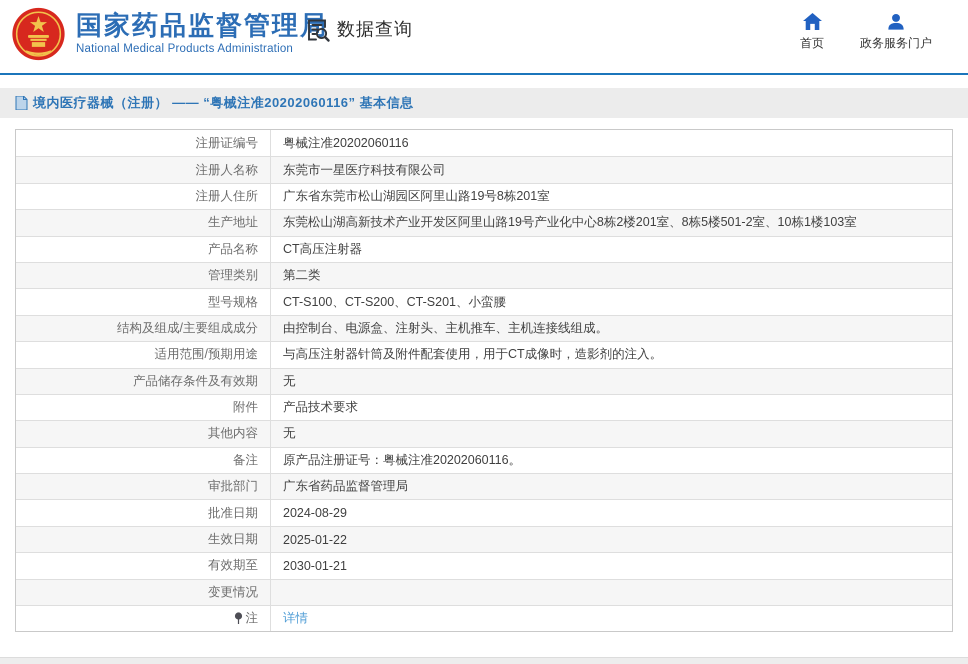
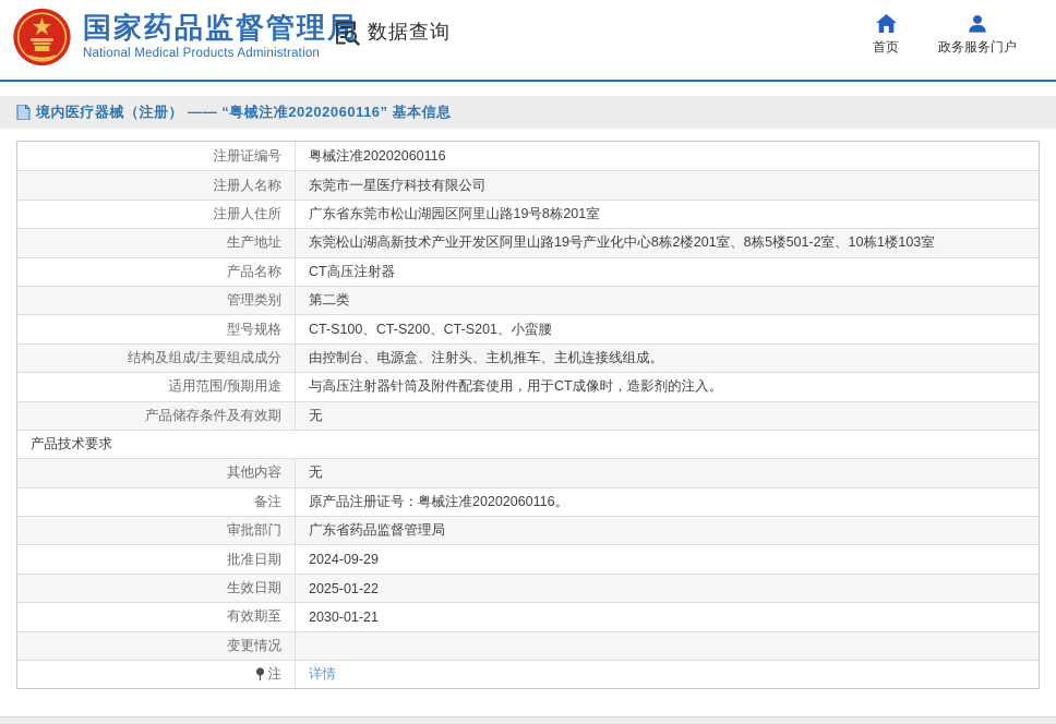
  国家药品监督管理
  National Medical Products Administration
  数据查询
  首页
  政务服务门户
  境内医疗器械（注册） —— “粤械注准20202060116” 基本信息
  注册证编号
  粤械注准20202060116
  注册人名称
  东莞市一星医疗科技有限公司
  注册人住所
  广东省东莞市松山湖园区阿里山路19号8栋201室
  生产地址
  东莞松山湖高新技术产业开发区阿里山路19号产业化中心8栋2楼201室、8栋5楼501-2室、10栋1楼103室
  产品名称
  CT高压注射器
  管理类别
  第二类
  型号规格
  CT-S100、CT-S200、CT-S201、小蛮腰
  结构及组成/主要组成成分
  由控制台、电源盒、注射头、主机推车、主机连接线组成。
  适用范围/预期用途
  与高压注射器针筒及附件配套使用，用于CT成像时，造影剂的注入。
  产品储存条件及有效期
  无
- 附件
  产品技术要求
  其他内容
  无
  备注
  原产品注册证号：粤械注准20202060116。
  审批部门
  广东省药品监督管理局
  批准日期
- 2024-08-29
+ 2024-09-29
  生效日期
  2025-01-22
  有效期至
  2030-01-21
  变更情况
  注
  详情
